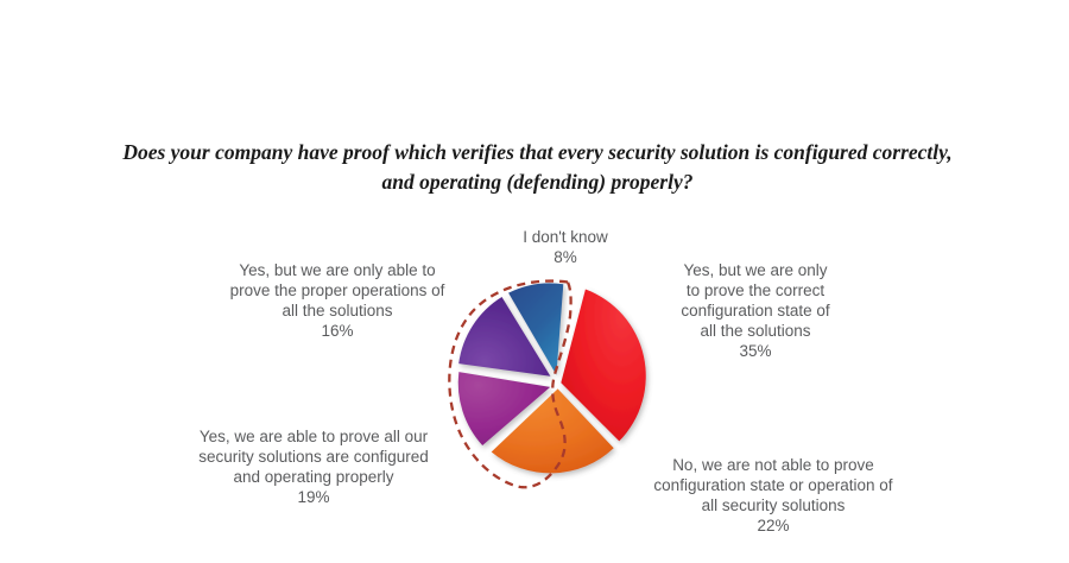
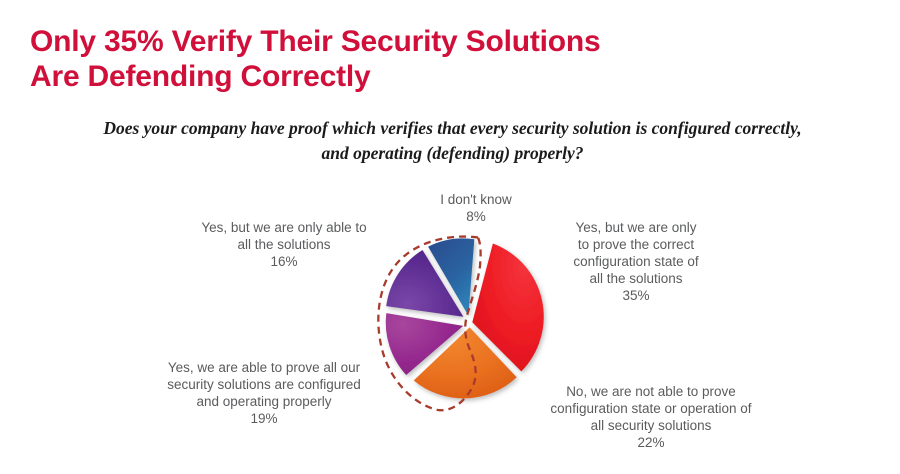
+ Only 35% Verify Their Security Solutions
+ Are Defending Correctly
  Does your company have proof which verifies that every security solution is configured correctly,
  and operating (defending) properly?
  I don't know
  8%
  Yes, but we are only
  to prove the correct
  configuration state of
  all the solutions
  35%
  No, we are not able to prove
  configuration state or operation of
  all security solutions
  22%
  Yes, but we are only able to
- prove the proper operations of
  all the solutions
  16%
  Yes, we are able to prove all our
  security solutions are configured
  and operating properly
  19%
